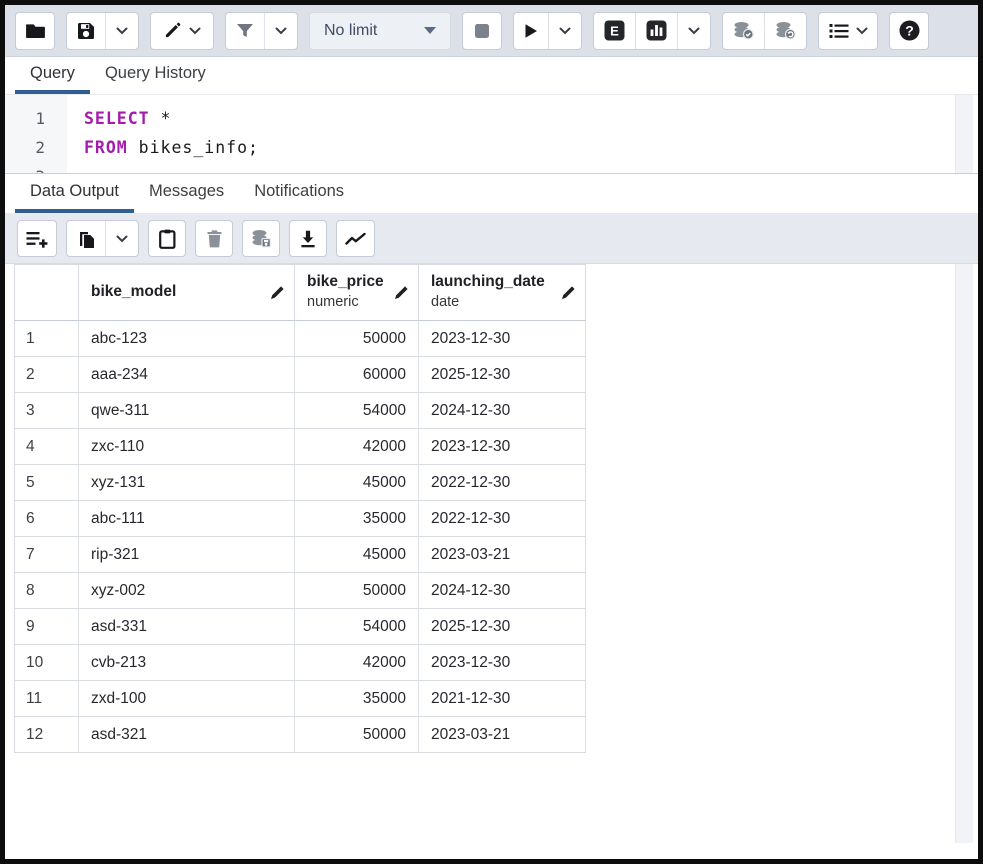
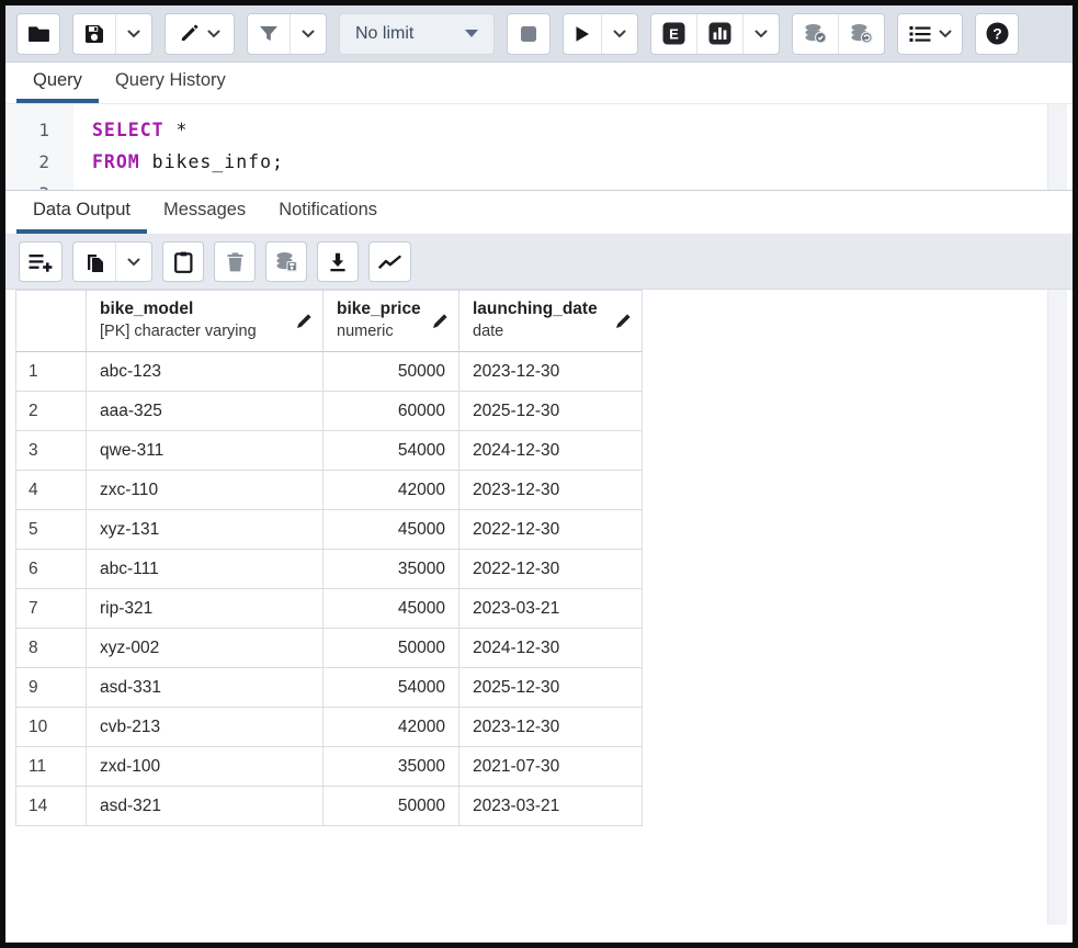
  No limit
  E
  ?
  Query
  Query History
  1
  2
  SELECT *
  FROM bikes_info;
  Data Output
  Messages
  Notifications
  bike_model
+ [PK] character varying
  bike_price
  numeric
  launching_date
  date
  1
  abc-123
  50000
  2023-12-30
  2
- aaa-234
+ aaa-325
  60000
  2025-12-30
  3
  qwe-311
  54000
  2024-12-30
  4
  zxc-110
  42000
  2023-12-30
  5
  xyz-131
  45000
  2022-12-30
  6
  abc-111
  35000
  2022-12-30
  7
  rip-321
  45000
  2023-03-21
  8
  xyz-002
  50000
  2024-12-30
  9
  asd-331
  54000
  2025-12-30
  10
  cvb-213
  42000
  2023-12-30
  11
  zxd-100
  35000
- 2021-12-30
+ 2021-07-30
- 12
+ 14
  asd-321
  50000
  2023-03-21
